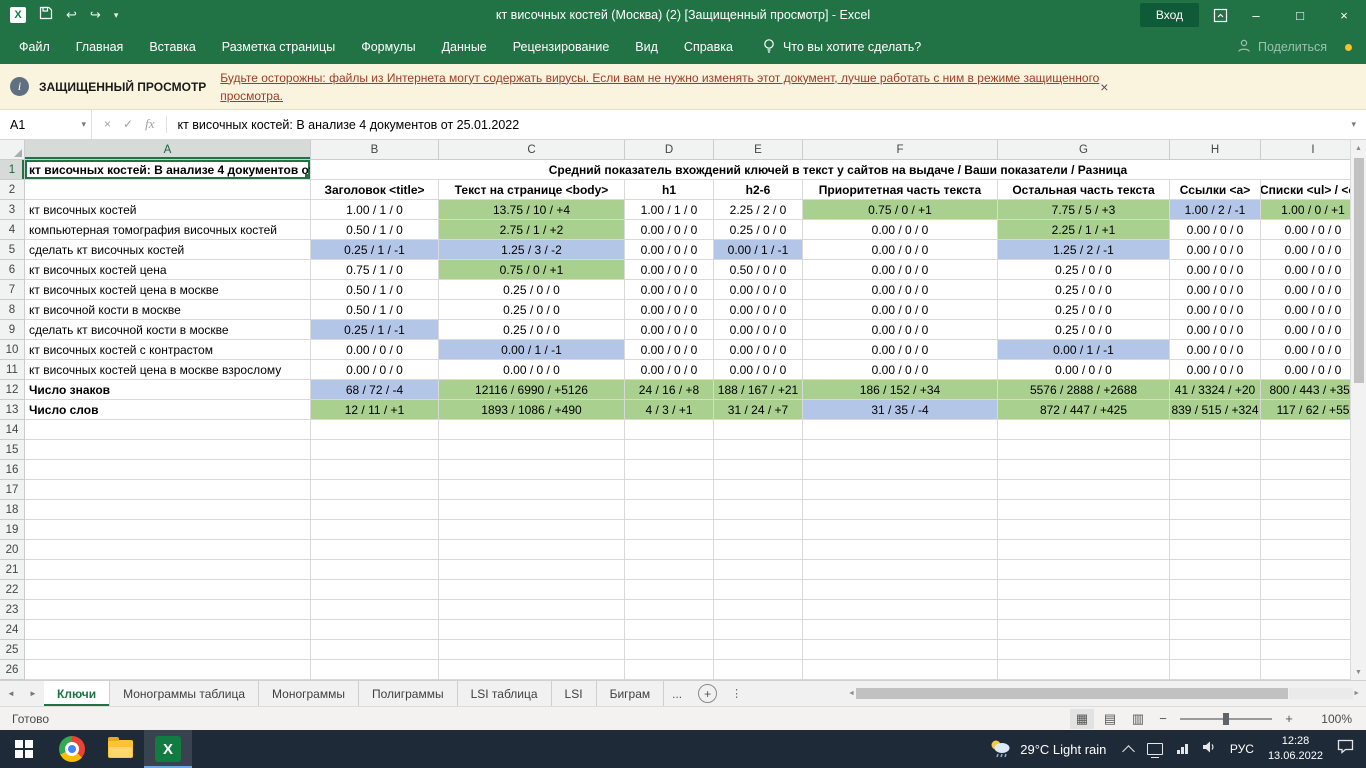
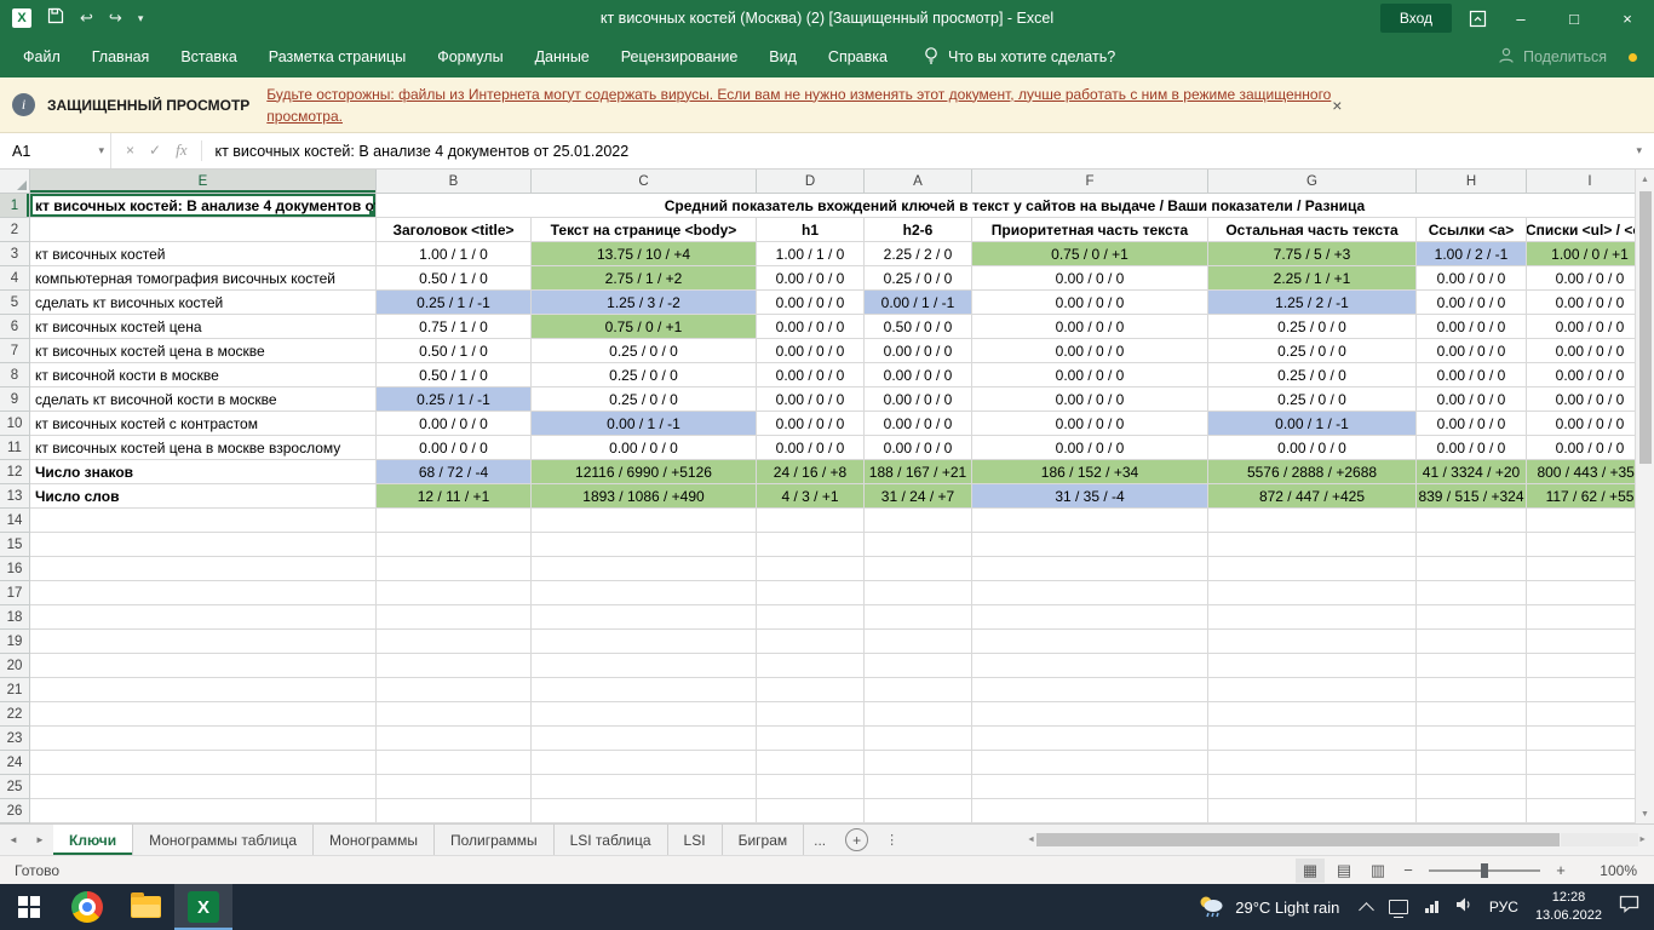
  кт височных костей (Москва) (2) [Защищенный просмотр] - Excel
  X
  ↩
  ↪
  ▾
  Вход
  –
  □
  ×
  Файл
  Главная
  Вставка
  Разметка страницы
  Формулы
  Данные
  Рецензирование
  Вид
  Справка
  Что вы хотите сделать?
  Поделиться
  i
  ЗАЩИЩЕННЫЙ ПРОСМОТР
  Будьте осторожны: файлы из Интернета могут содержать вирусы. Если вам не нужно изменять этот документ, лучше работать с ним в режиме защищенного просмотра.
  ×
  A1
  ▾
  ×
  ✓
  fx
  кт височных костей: В анализе 4 документов от 25.01.2022
  ▾
- A
+ E
  B
  C
  D
- E
+ A
  F
  G
  H
  I
  1
  кт височных костей: В анализе 4 документов о
  Средний показатель вхождений ключей в текст у сайтов на выдаче / Ваши показатели / Разница
  2
  Заголовок <title>
  Текст на странице <body>
  h1
  h2-6
  Приоритетная часть текста
  Остальная часть текста
  Ссылки <a>
  Списки <ul> / <
  3
  кт височных костей
  1.00 / 1 / 0
  13.75 / 10 / +4
  1.00 / 1 / 0
  2.25 / 2 / 0
  0.75 / 0 / +1
  7.75 / 5 / +3
  1.00 / 2 / -1
  1.00 / 0 / +1
  4
  компьютерная томография височных костей
  0.50 / 1 / 0
  2.75 / 1 / +2
  0.00 / 0 / 0
  0.25 / 0 / 0
  0.00 / 0 / 0
  2.25 / 1 / +1
  0.00 / 0 / 0
  0.00 / 0 / 0
  5
  сделать кт височных костей
  0.25 / 1 / -1
  1.25 / 3 / -2
  0.00 / 0 / 0
  0.00 / 1 / -1
  0.00 / 0 / 0
  1.25 / 2 / -1
  0.00 / 0 / 0
  0.00 / 0 / 0
  6
  кт височных костей цена
  0.75 / 1 / 0
  0.75 / 0 / +1
  0.00 / 0 / 0
  0.50 / 0 / 0
  0.00 / 0 / 0
  0.25 / 0 / 0
  0.00 / 0 / 0
  0.00 / 0 / 0
  7
  кт височных костей цена в москве
  0.50 / 1 / 0
  0.25 / 0 / 0
  0.00 / 0 / 0
  0.00 / 0 / 0
  0.00 / 0 / 0
  0.25 / 0 / 0
  0.00 / 0 / 0
  0.00 / 0 / 0
  8
  кт височной кости в москве
  0.50 / 1 / 0
  0.25 / 0 / 0
  0.00 / 0 / 0
  0.00 / 0 / 0
  0.00 / 0 / 0
  0.25 / 0 / 0
  0.00 / 0 / 0
  0.00 / 0 / 0
  9
  сделать кт височной кости в москве
  0.25 / 1 / -1
  0.25 / 0 / 0
  0.00 / 0 / 0
  0.00 / 0 / 0
  0.00 / 0 / 0
  0.25 / 0 / 0
  0.00 / 0 / 0
  0.00 / 0 / 0
  10
  кт височных костей с контрастом
  0.00 / 0 / 0
  0.00 / 1 / -1
  0.00 / 0 / 0
  0.00 / 0 / 0
  0.00 / 0 / 0
  0.00 / 1 / -1
  0.00 / 0 / 0
  0.00 / 0 / 0
  11
  кт височных костей цена в москве взрослому
  0.00 / 0 / 0
  0.00 / 0 / 0
  0.00 / 0 / 0
  0.00 / 0 / 0
  0.00 / 0 / 0
  0.00 / 0 / 0
  0.00 / 0 / 0
  0.00 / 0 / 0
  12
  Число знаков
  68 / 72 / -4
  12116 / 6990 / +5126
  24 / 16 / +8
  188 / 167 / +21
  186 / 152 / +34
  5576 / 2888 / +2688
  41 / 3324 / +20
  800 / 443 / +35
  13
  Число слов
  12 / 11 / +1
  1893 / 1086 / +490
  4 / 3 / +1
  31 / 24 / +7
  31 / 35 / -4
  872 / 447 / +425
  839 / 515 / +324
  117 / 62 / +55
  14
  15
  16
  17
  18
  19
  20
  21
  22
  23
  24
  25
  26
  ◄
  ►
  Ключи
  Монограммы таблица
  Монограммы
  Полиграммы
  LSI таблица
  LSI
  Биграм
  ...
  +
  ⋮
  Готово
  ▦
  ▤
  ▥
  −
  +
  100%
  X
  29°C Light rain
  РУС
  12:28
  13.06.2022
